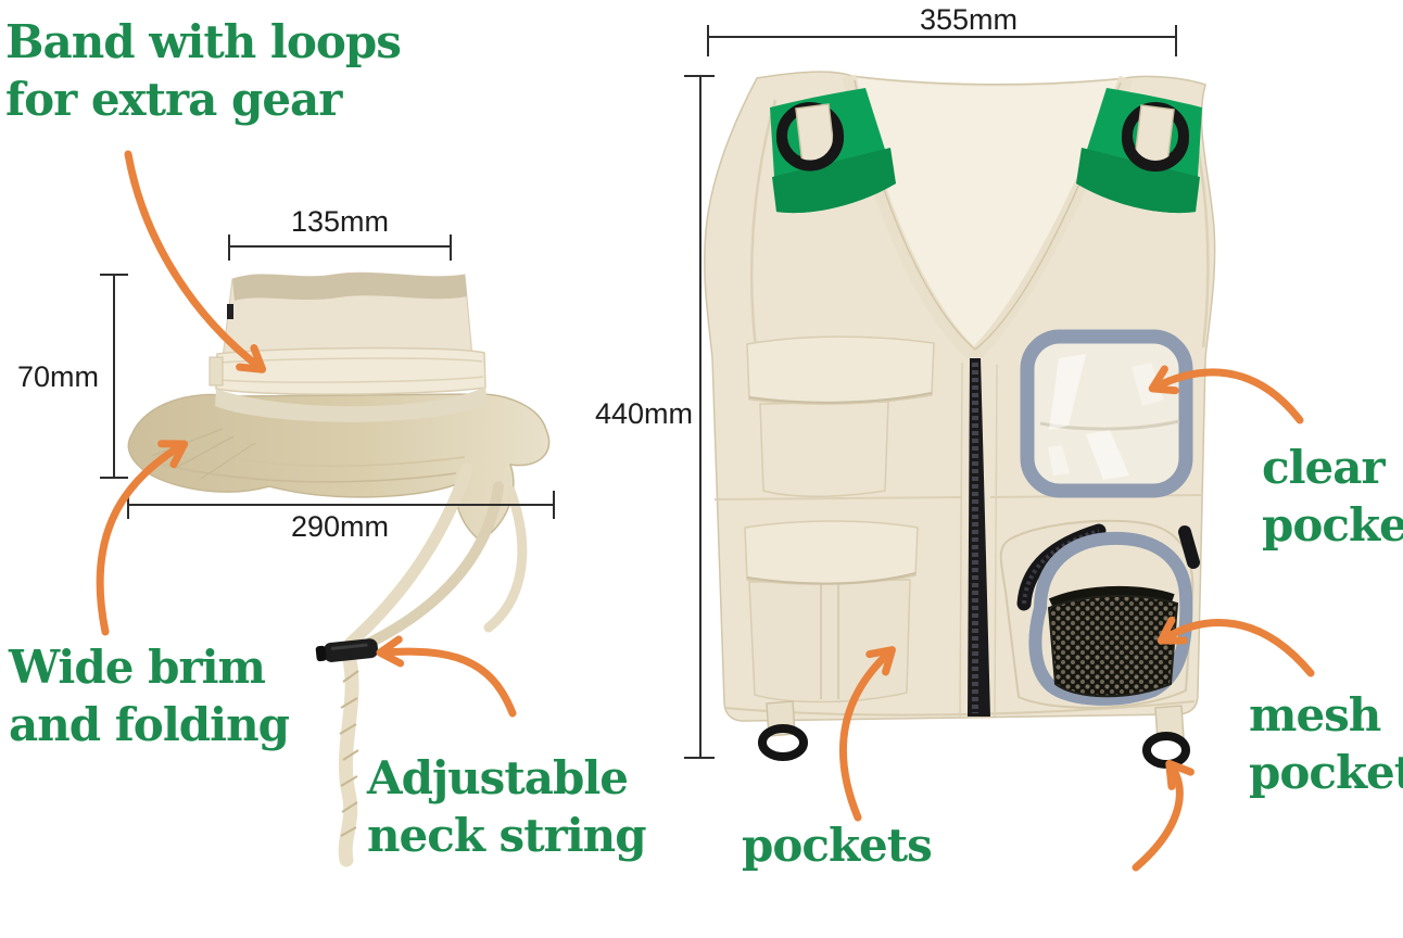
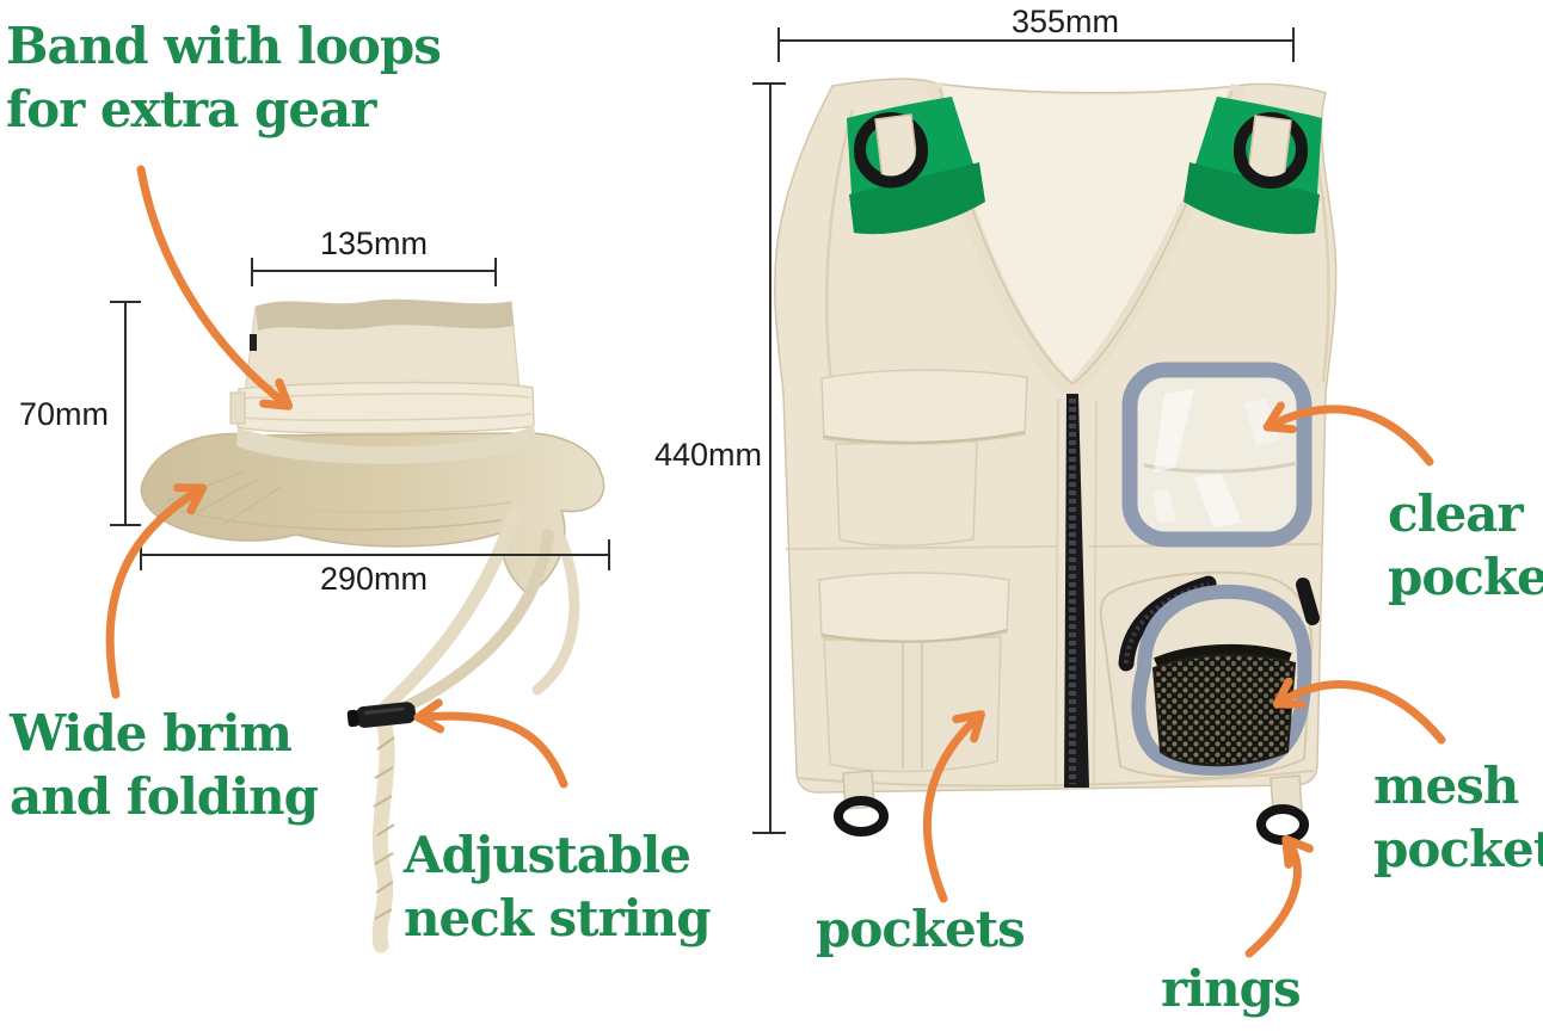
  Band with loops
  for extra gear
  Wide brim
  and folding
  Adjustable
  neck string
  pockets
+ rings
  clear
  pocke
  mesh
  pocke
  135mm
  70mm
  290mm
  355mm
  440mm
